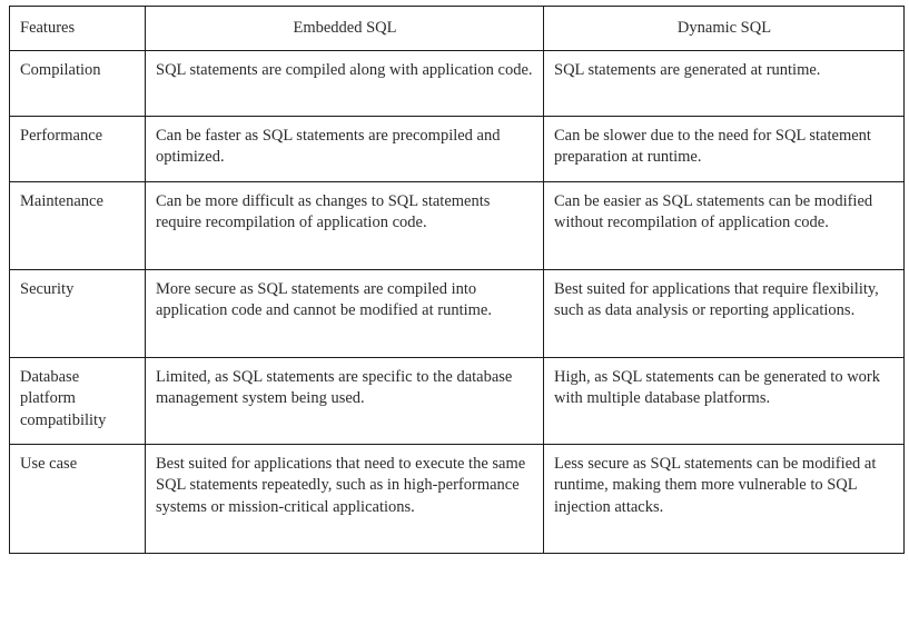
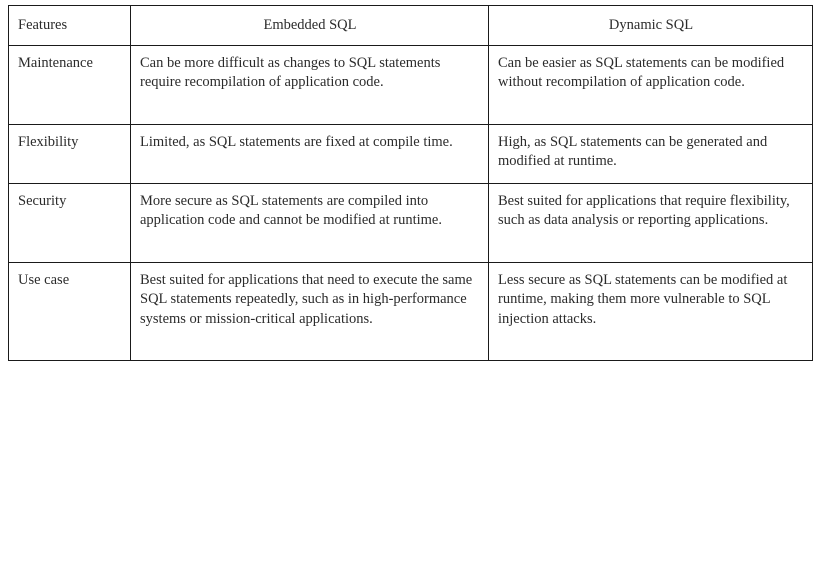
  Features	Embedded SQL	Dynamic SQL
- Compilation	SQL statements are compiled along with application code.	SQL statements are generated at runtime.
- Performance	Can be faster as SQL statements are precompiled and optimized.	Can be slower due to the need for SQL statement preparation at runtime.
  Maintenance	Can be more difficult as changes to SQL statements require recompilation of application code.	Can be easier as SQL statements can be modified without recompilation of application code.
+ Flexibility	Limited, as SQL statements are fixed at compile time.	High, as SQL statements can be generated and modified at runtime.
  Security	More secure as SQL statements are compiled into application code and cannot be modified at runtime.	Best suited for applications that require flexibility, such as data analysis or reporting applications.
- Database platform compatibility	Limited, as SQL statements are specific to the database management system being used.	High, as SQL statements can be generated to work with multiple database platforms.
  Use case	Best suited for applications that need to execute the same SQL statements repeatedly, such as in high-performance systems or mission-critical applications.	Less secure as SQL statements can be modified at runtime, making them more vulnerable to SQL injection attacks.
